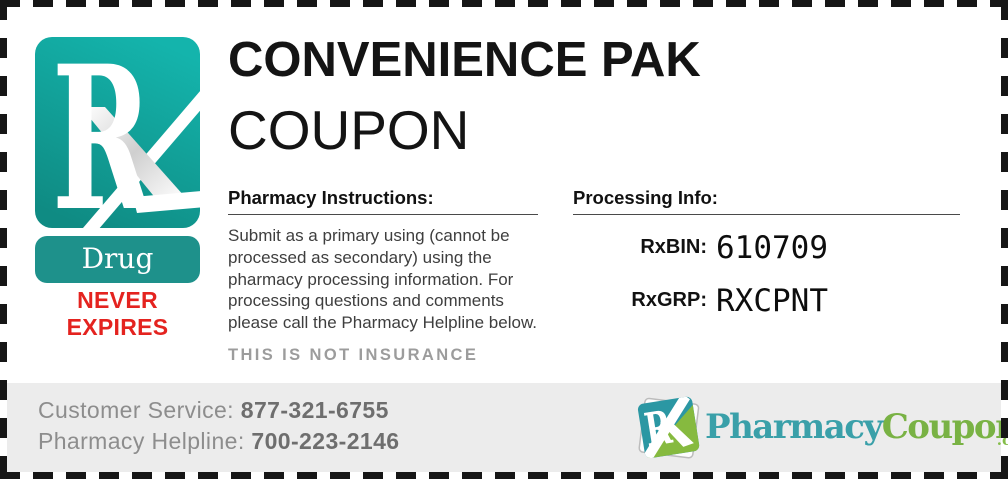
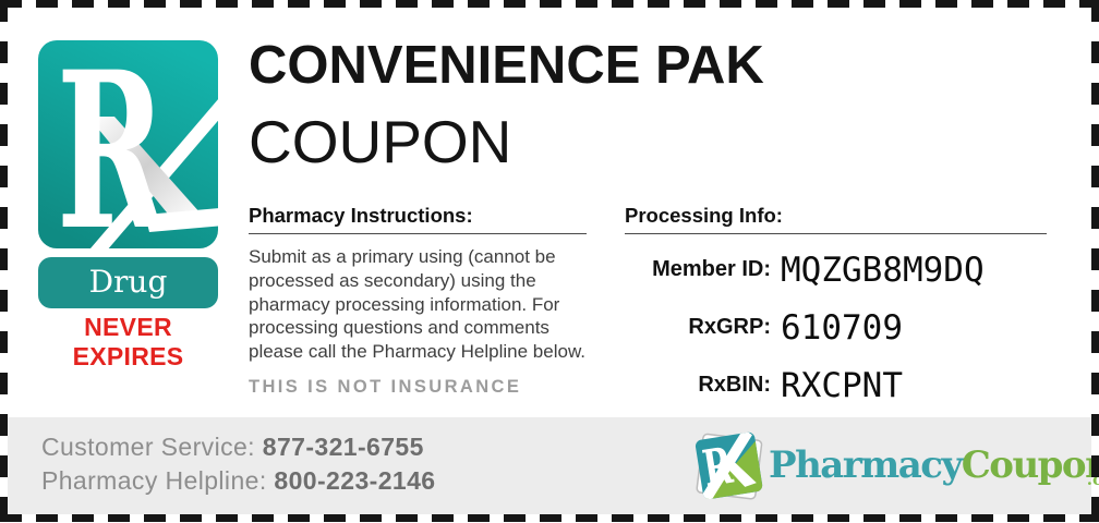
  R
  Drug Coupon
  NEVER EXPIRES
  CONVENIENCE PAK
  COUPON
  Pharmacy Instructions:
  Submit as a primary using (cannot be processed as secondary) using the pharmacy processing information. For processing questions and comments please call the Pharmacy Helpline below.
  THIS IS NOT INSURANCE
  Processing Info:
+ Member ID:
+ MQZGB8M9DQ
- RxBIN:
+ RxGRP:
  610709
- RxGRP:
+ RxBIN:
  RXCPNT
  Customer Service: 877-321-6755
- Pharmacy Helpline: 700-223-2146
+ Pharmacy Helpline: 800-223-2146
  PharmacyCoupo
